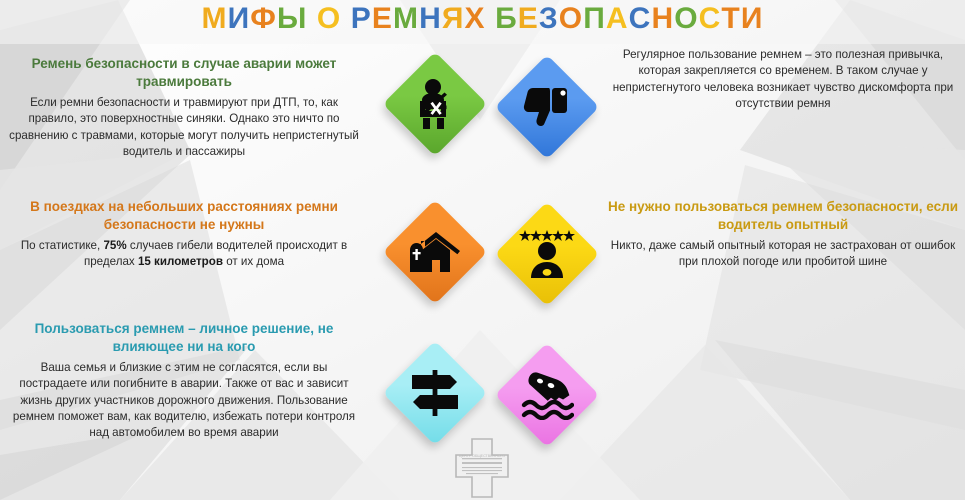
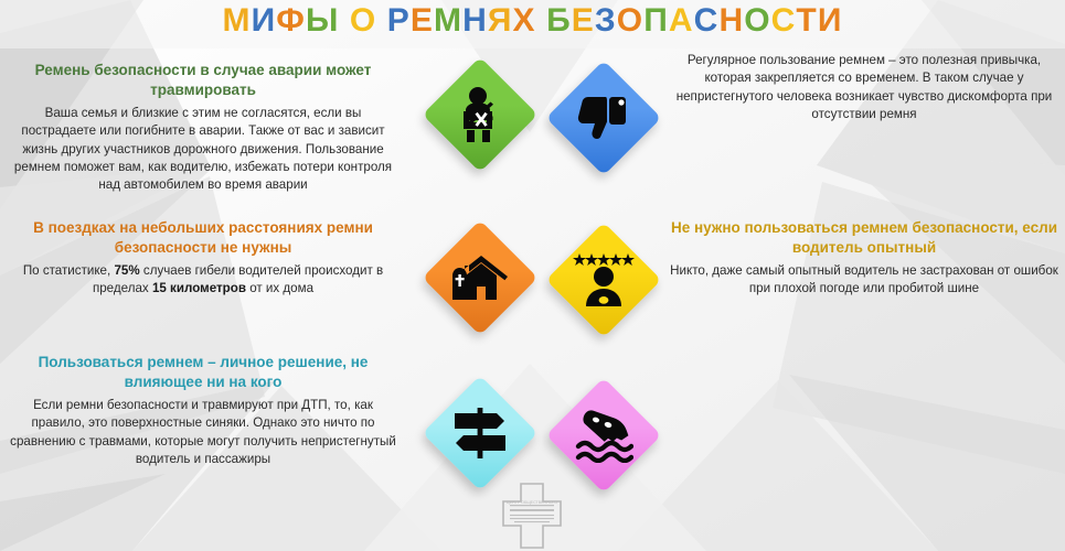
  МИФЫ О РЕМНЯХ БЕЗОПАСНОСТИ
  Ремень безопасности в случае аварии может травмировать
- Если ремни безопасности и травмируют при ДТП, то, как правило, это поверхностные синяки. Однако это ничто по сравнению с травмами, которые могут получить непристегнутый водитель и пассажиры
+ Ваша семья и близкие с этим не согласятся, если вы пострадаете или погибните в аварии. Также от вас и зависит жизнь других участников дорожного движения. Пользование ремнем поможет вам, как водителю, избежать потери контроля над автомобилем во время аварии
  В поездках на небольших расстояниях ремни безопасности не нужны
  По статистике, 75% случаев гибели водителей происходит в пределах 15 километров от их дома
  Пользоваться ремнем – личное решение, не влияющее ни на кого
- Ваша семья и близкие с этим не согласятся, если вы пострадаете или погибните в аварии. Также от вас и зависит жизнь других участников дорожного движения. Пользование ремнем поможет вам, как водителю, избежать потери контроля над автомобилем во время аварии
+ Если ремни безопасности и травмируют при ДТП, то, как правило, это поверхностные синяки. Однако это ничто по сравнению с травмами, которые могут получить непристегнутый водитель и пассажиры
  Регулярное пользование ремнем – это полезная привычка, которая закрепляется со временем. В таком случае у непристегнутого человека возникает чувство дискомфорта при отсутствии ремня
  Не нужно пользоваться ремнем безопасности, если водитель опытный
- Никто, даже самый опытный которая не застрахован от ошибок при плохой погоде или пробитой шине
+ Никто, даже самый опытный водитель не застрахован от ошибок при плохой погоде или пробитой шине
